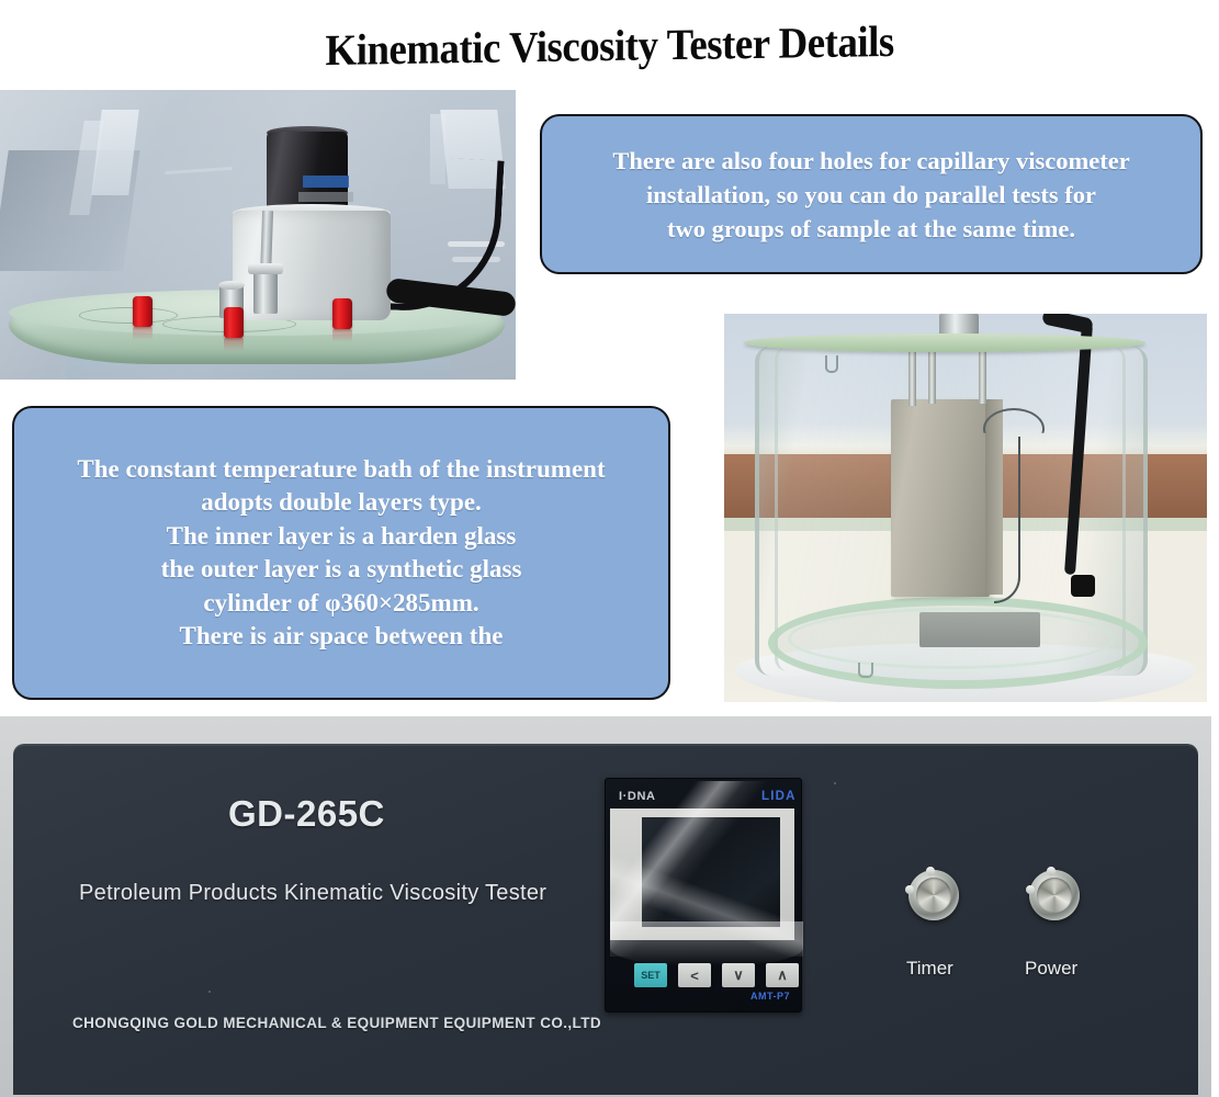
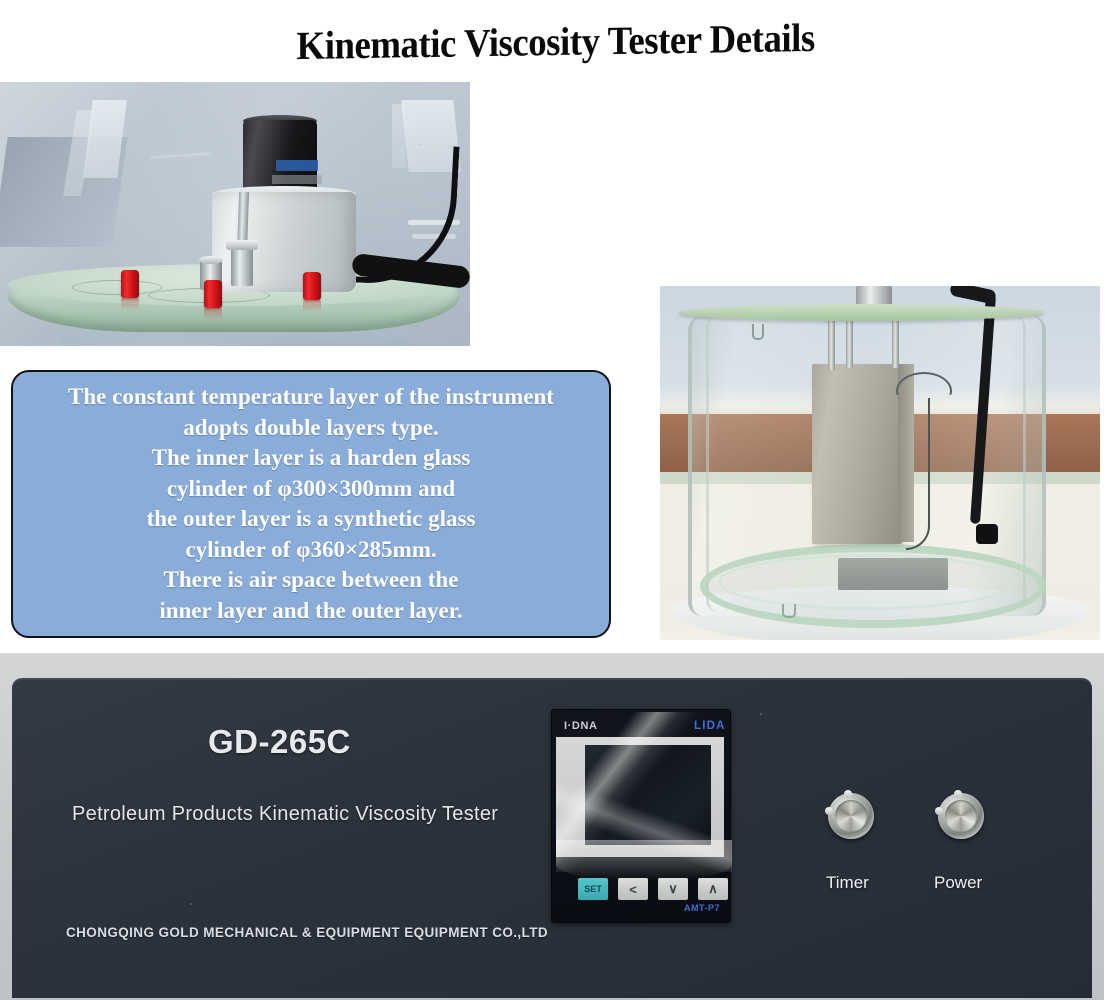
  Kinematic Viscosity Tester Details
- There are also four holes for capillary viscometer
- installation, so you can do parallel tests for
- two groups of sample at the same time.
- The constant temperature bath of the instrument
+ The constant temperature layer of the instrument
  adopts double layers type.
  The inner layer is a harden glass
+ cylinder of φ300×300mm and
  the outer layer is a synthetic glass
  cylinder of φ360×285mm.
  There is air space between the
+ inner layer and the outer layer.
  GD-265C
  Petroleum Products Kinematic Viscosity Tester
  CHONGQING GOLD MECHANICAL & EQUIPMENT EQUIPMENT CO.,LTD
  SET
  <
  ∨
  ∧
  AMT-P7
  Timer
  Power
